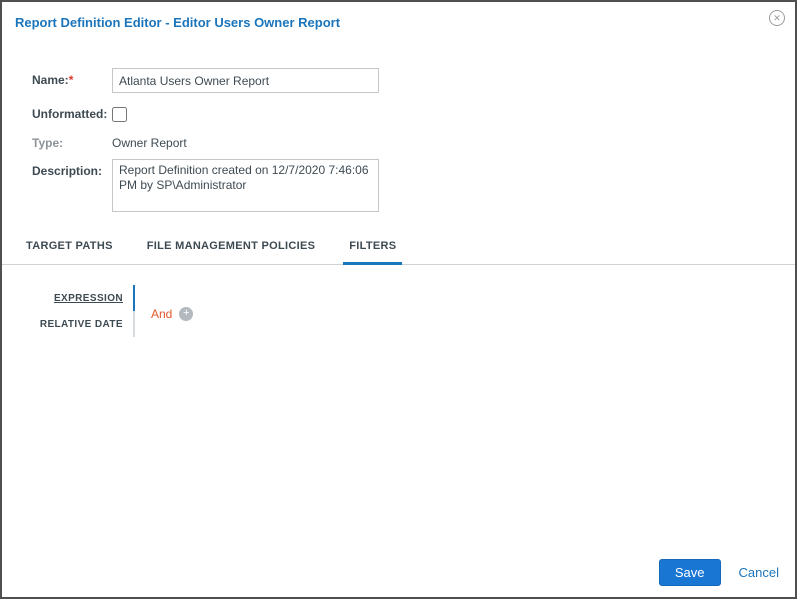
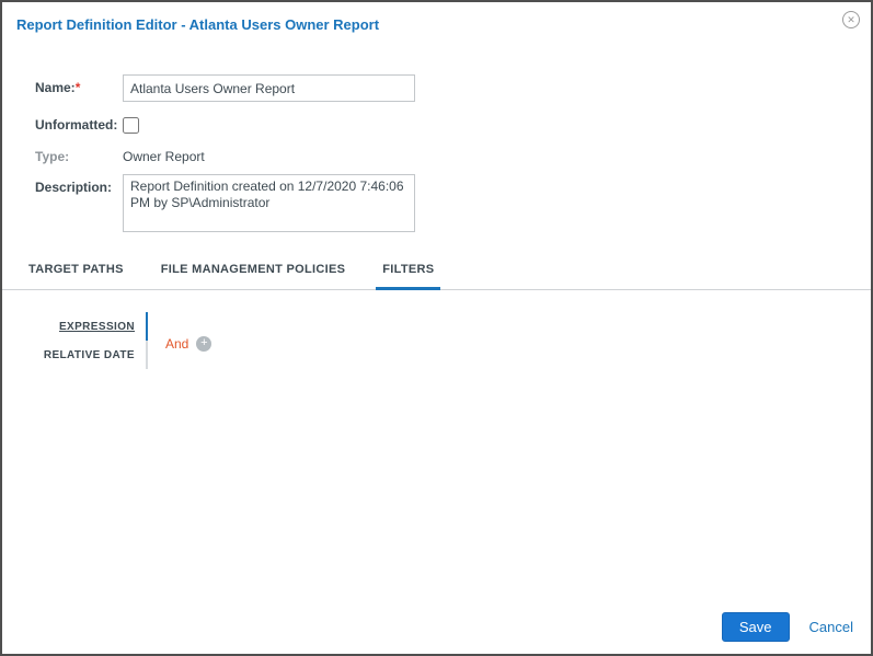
- Report Definition Editor - Editor Users Owner Report
+ Report Definition Editor - Atlanta Users Owner Report
  ✕
  Name:*
  Atlanta Users Owner Report
  Unformatted:
  Type:
  Owner Report
  Description:
  TARGET PATHS
  FILE MANAGEMENT POLICIES
  FILTERS
  EXPRESSION
  RELATIVE DATE
  And
  +
  Save
  Cancel
